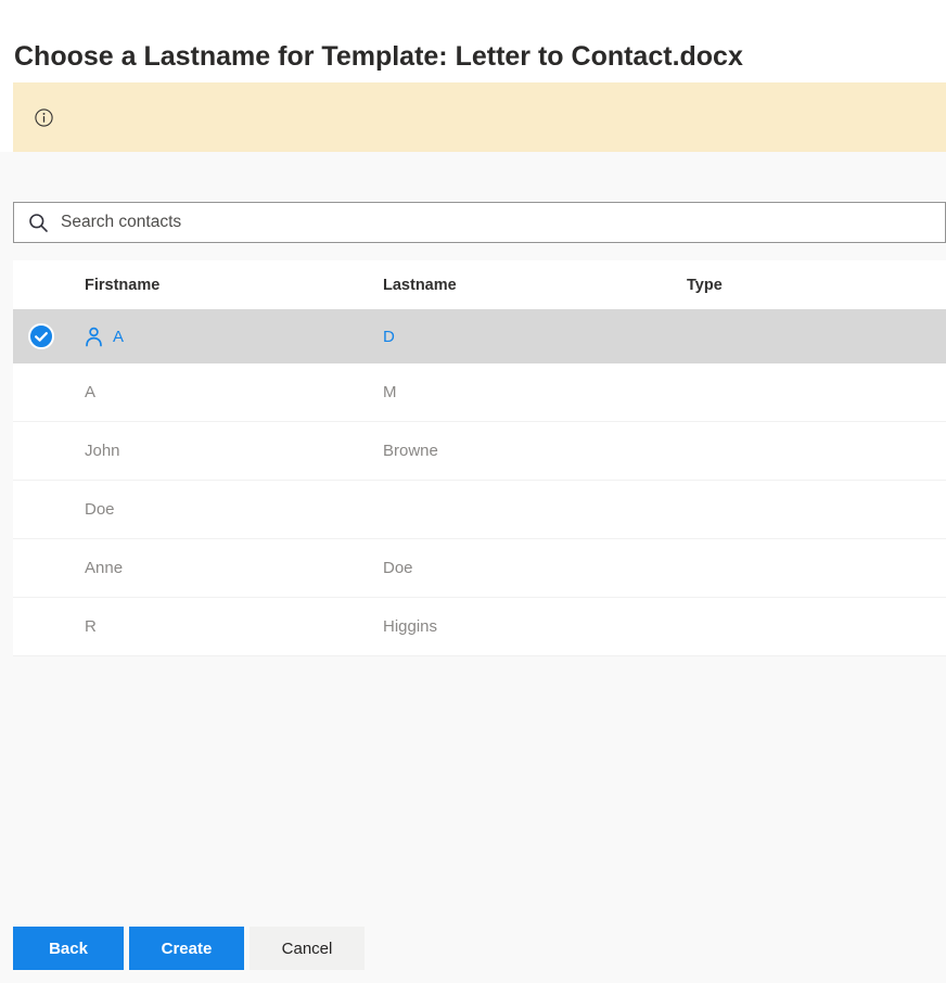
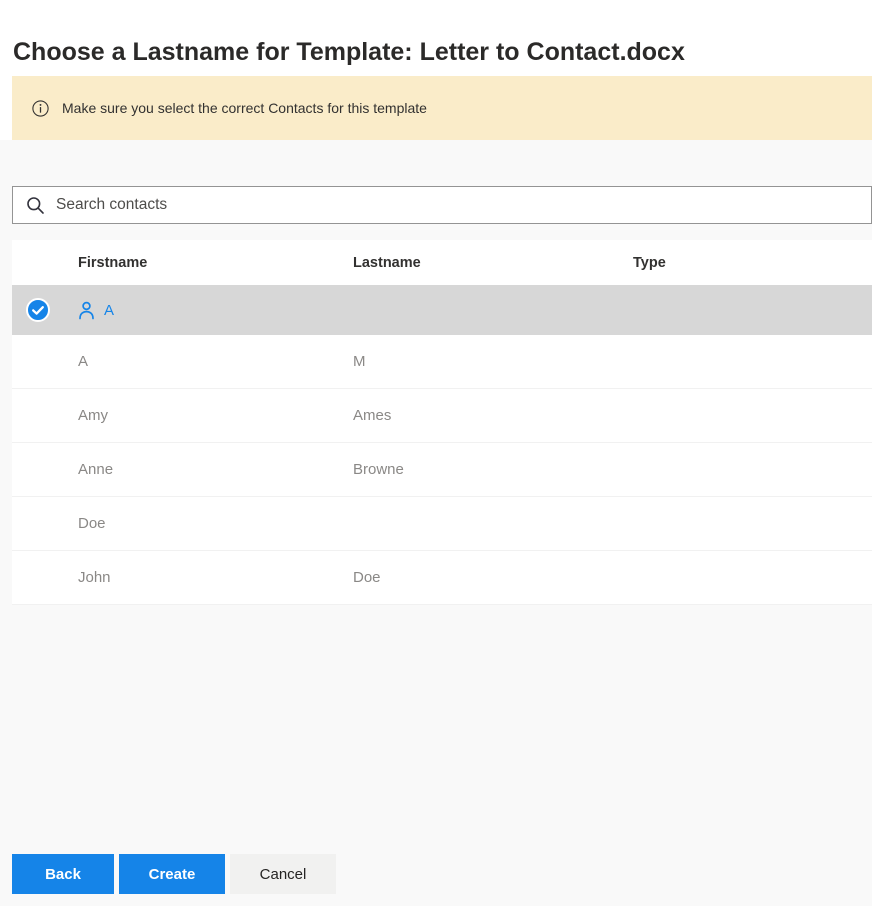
  Choose a Lastname for Template: Letter to Contact.docx
+ Make sure you select the correct Contacts for this template
  Search contacts
  Firstname
  Lastname
  Type
  A
- D
  A
  M
+ Amy
+ Ames
- John
+ Anne
  Browne
  Doe
- Anne
+ John
  Doe
- R
- Higgins
  Back
  Create
  Cancel
